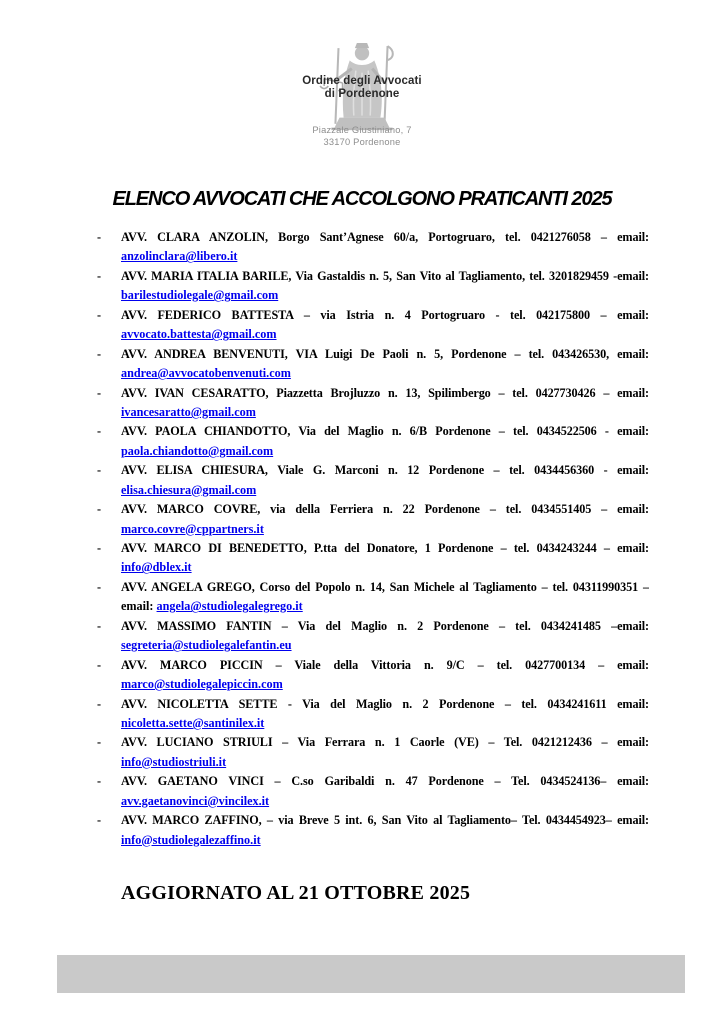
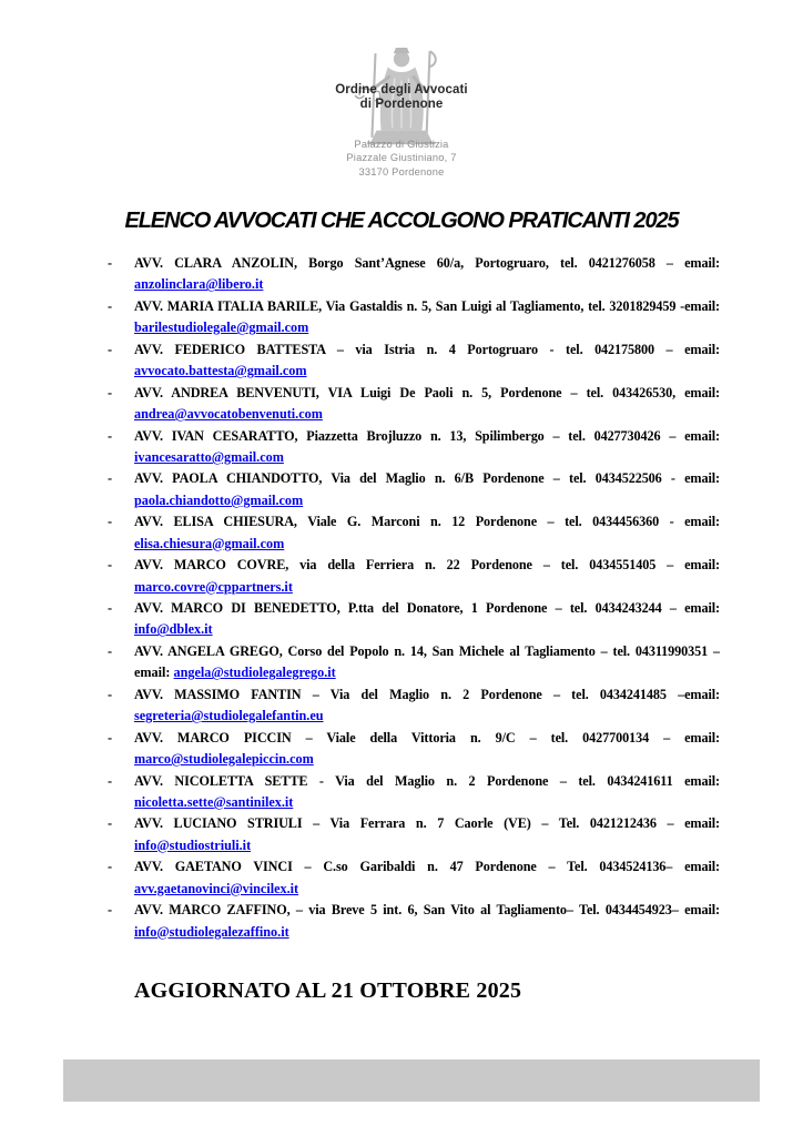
  Ordine degli Avvocati
  di Pordenone
+ Palazzo di Giustizia
  Piazzale Giustiniano, 7
  33170 Pordenone
  ELENCO AVVOCATI CHE ACCOLGONO PRATICANTI 2025
  -
  AVV. CLARA ANZOLIN, Borgo Sant’Agnese 60/a, Portogruaro, tel. 0421276058 – email:
  anzolinclara@libero.it
  -
- AVV. MARIA ITALIA BARILE, Via Gastaldis n. 5, San Vito al Tagliamento, tel. 3201829459 -email:
+ AVV. MARIA ITALIA BARILE, Via Gastaldis n. 5, San Luigi al Tagliamento, tel. 3201829459 -email:
  barilestudiolegale@gmail.com
  -
  AVV. FEDERICO BATTESTA – via Istria n. 4 Portogruaro - tel. 042175800 – email:
  avvocato.battesta@gmail.com
  -
  AVV. ANDREA BENVENUTI, VIA Luigi De Paoli n. 5, Pordenone – tel. 043426530, email:
  andrea@avvocatobenvenuti.com
  -
  AVV. IVAN CESARATTO, Piazzetta Brojluzzo n. 13, Spilimbergo – tel. 0427730426 – email:
  ivancesaratto@gmail.com
  -
  AVV. PAOLA CHIANDOTTO, Via del Maglio n. 6/B Pordenone – tel. 0434522506 - email:
  paola.chiandotto@gmail.com
  -
  AVV. ELISA CHIESURA, Viale G. Marconi n. 12 Pordenone – tel. 0434456360 - email:
  elisa.chiesura@gmail.com
  -
  AVV. MARCO COVRE, via della Ferriera n. 22 Pordenone – tel. 0434551405 – email:
  marco.covre@cppartners.it
  -
  AVV. MARCO DI BENEDETTO, P.tta del Donatore, 1 Pordenone – tel. 0434243244 – email:
  info@dblex.it
  -
  AVV. ANGELA GREGO, Corso del Popolo n. 14, San Michele al Tagliamento – tel. 04311990351 –
  email: angela@studiolegalegrego.it
  -
  AVV. MASSIMO FANTIN – Via del Maglio n. 2 Pordenone – tel. 0434241485 –email:
  segreteria@studiolegalefantin.eu
  -
  AVV. MARCO PICCIN – Viale della Vittoria n. 9/C – tel. 0427700134 – email:
  marco@studiolegalepiccin.com
  -
  AVV. NICOLETTA SETTE - Via del Maglio n. 2 Pordenone – tel. 0434241611 email:
  nicoletta.sette@santinilex.it
  -
- AVV. LUCIANO STRIULI – Via Ferrara n. 1 Caorle (VE) – Tel. 0421212436 – email:
+ AVV. LUCIANO STRIULI – Via Ferrara n. 7 Caorle (VE) – Tel. 0421212436 – email:
  info@studiostriuli.it
  -
  AVV. GAETANO VINCI – C.so Garibaldi n. 47 Pordenone – Tel. 0434524136– email:
  avv.gaetanovinci@vincilex.it
  -
  AVV. MARCO ZAFFINO, – via Breve 5 int. 6, San Vito al Tagliamento– Tel. 0434454923– email:
  info@studiolegalezaffino.it
  AGGIORNATO AL 21 OTTOBRE 2025
